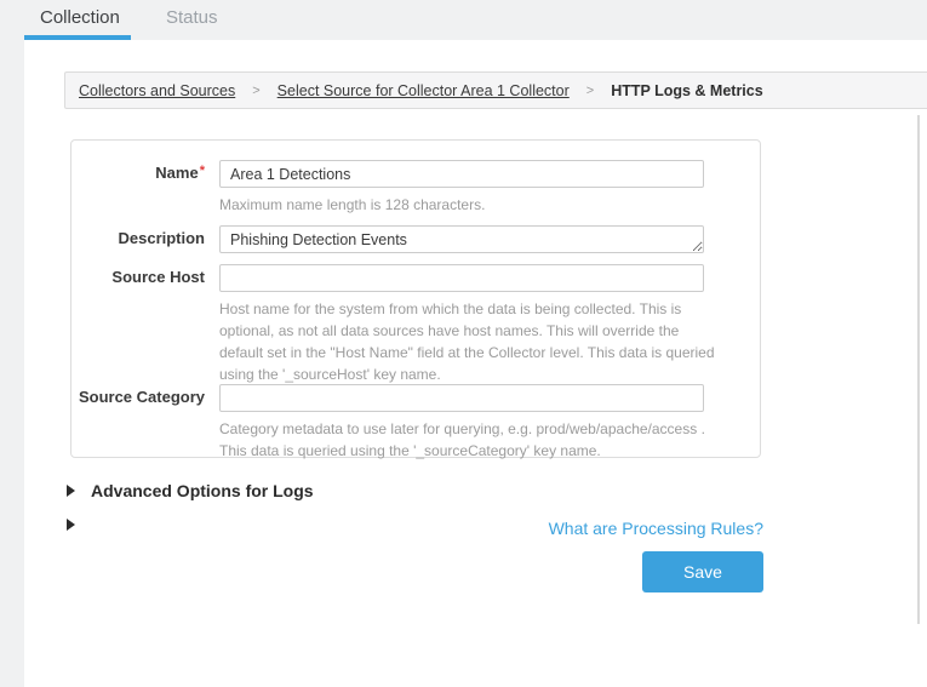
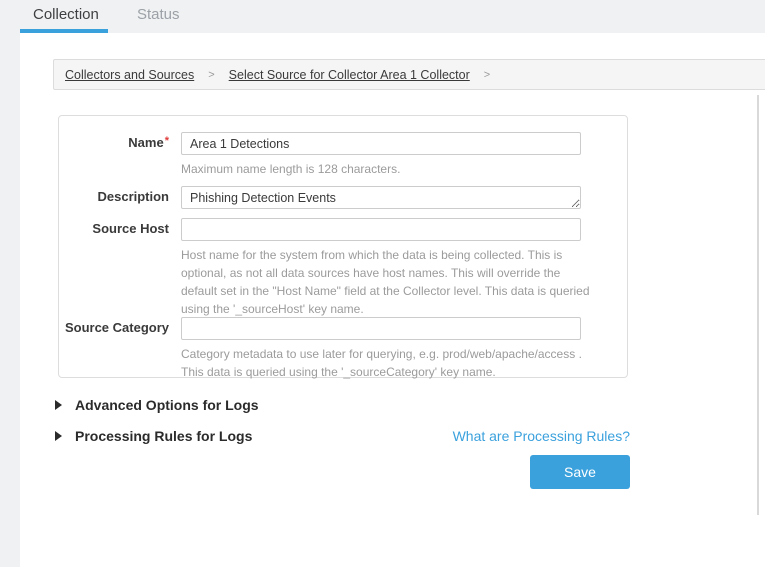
  Collection
  Status
  Collectors and Sources
  >
  Select Source for Collector Area 1 Collector
  >
- HTTP Logs & Metrics
  Name*
  Area 1 Detections
  Maximum name length is 128 characters.
  Description
  Phishing Detection Events
  Source Host
  Host name for the system from which the data is being collected. This is optional, as not all data sources have host names. This will override the default set in the "Host Name" field at the Collector level. This data is queried using the '_sourceHost' key name.
  Source Category
  Category metadata to use later for querying, e.g. prod/web/apache/access . This data is queried using the '_sourceCategory' key name.
  Advanced Options for Logs
+ Processing Rules for Logs
  What are Processing Rules?
  Save
